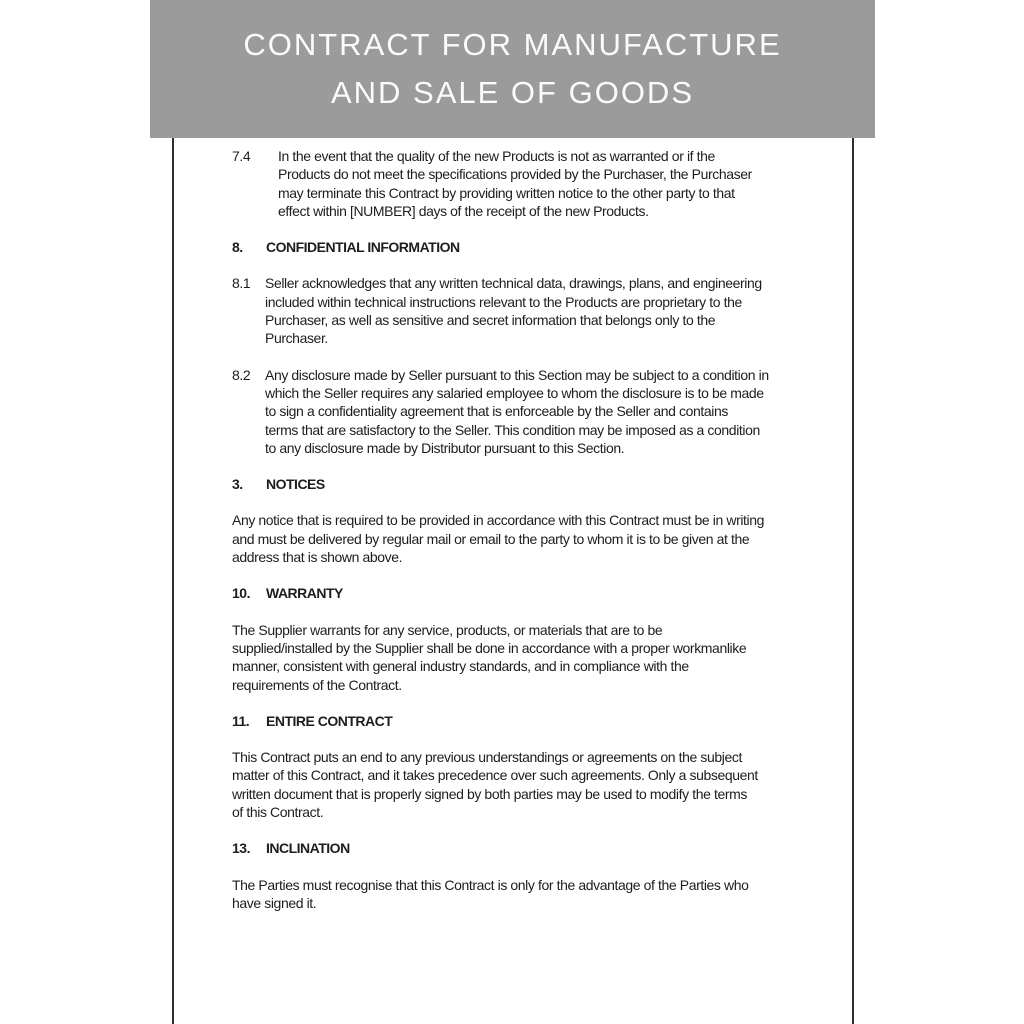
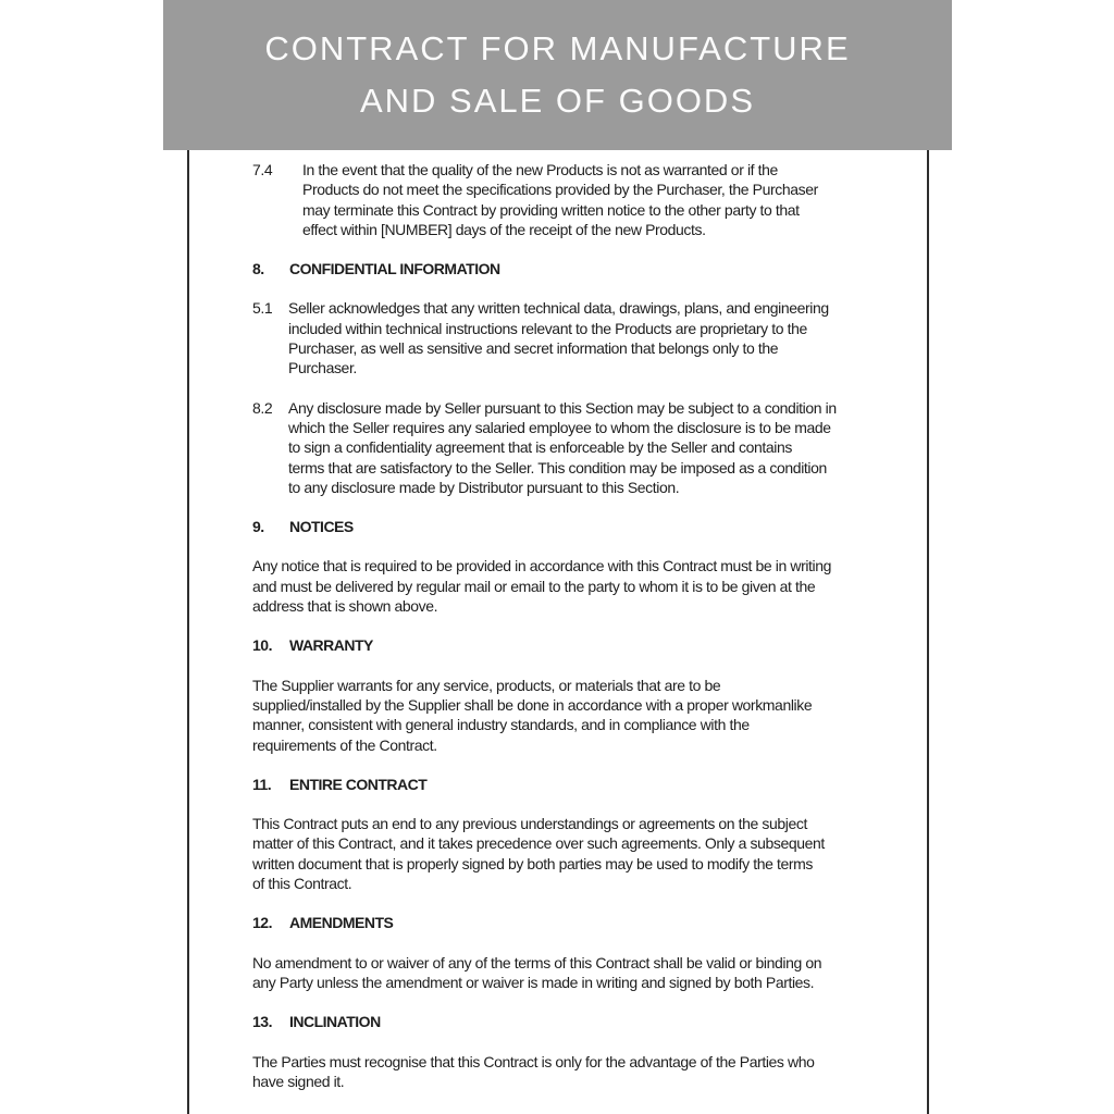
  CONTRACT FOR MANUFACTURE
  AND SALE OF GOODS
  7.4
  In the event that the quality of the new Products is not as warranted or if the
  Products do not meet the specifications provided by the Purchaser, the Purchaser
  may terminate this Contract by providing written notice to the other party to that
  effect within [NUMBER] days of the receipt of the new Products.
  8.
  CONFIDENTIAL INFORMATION
- 8.1
+ 5.1
  Seller acknowledges that any written technical data, drawings, plans, and engineering
  included within technical instructions relevant to the Products are proprietary to the
  Purchaser, as well as sensitive and secret information that belongs only to the
  Purchaser.
  8.2
  Any disclosure made by Seller pursuant to this Section may be subject to a condition in
  which the Seller requires any salaried employee to whom the disclosure is to be made
  to sign a confidentiality agreement that is enforceable by the Seller and contains
  terms that are satisfactory to the Seller. This condition may be imposed as a condition
  to any disclosure made by Distributor pursuant to this Section.
- 3.
+ 9.
  NOTICES
  Any notice that is required to be provided in accordance with this Contract must be in writing
  and must be delivered by regular mail or email to the party to whom it is to be given at the
  address that is shown above.
  10.
  WARRANTY
  The Supplier warrants for any service, products, or materials that are to be
  supplied/installed by the Supplier shall be done in accordance with a proper workmanlike
  manner, consistent with general industry standards, and in compliance with the
  requirements of the Contract.
  11.
  ENTIRE CONTRACT
  This Contract puts an end to any previous understandings or agreements on the subject
  matter of this Contract, and it takes precedence over such agreements. Only a subsequent
  written document that is properly signed by both parties may be used to modify the terms
  of this Contract.
+ 12.
+ AMENDMENTS
+ No amendment to or waiver of any of the terms of this Contract shall be valid or binding on
+ any Party unless the amendment or waiver is made in writing and signed by both Parties.
  13.
  INCLINATION
  The Parties must recognise that this Contract is only for the advantage of the Parties who
  have signed it.
